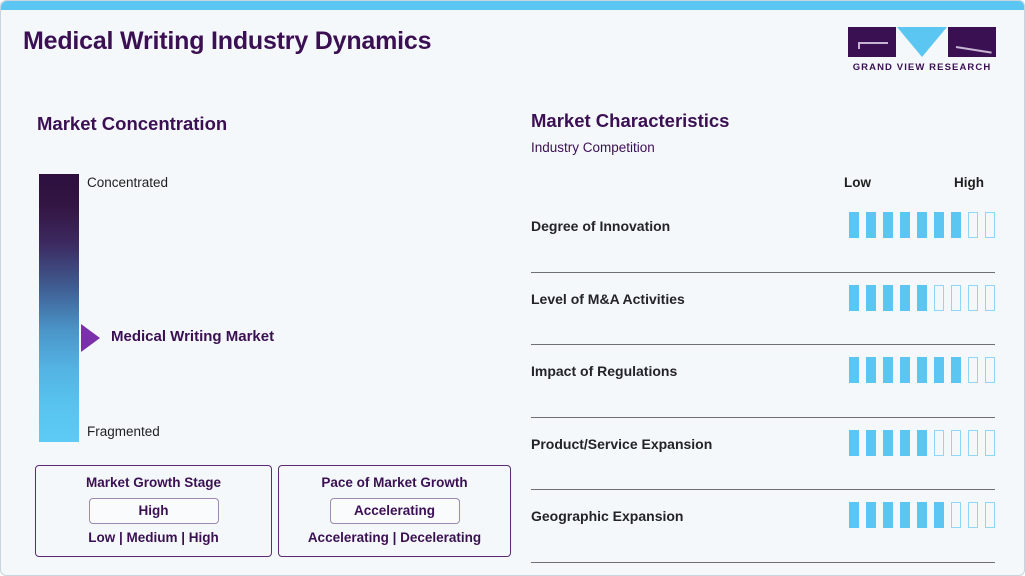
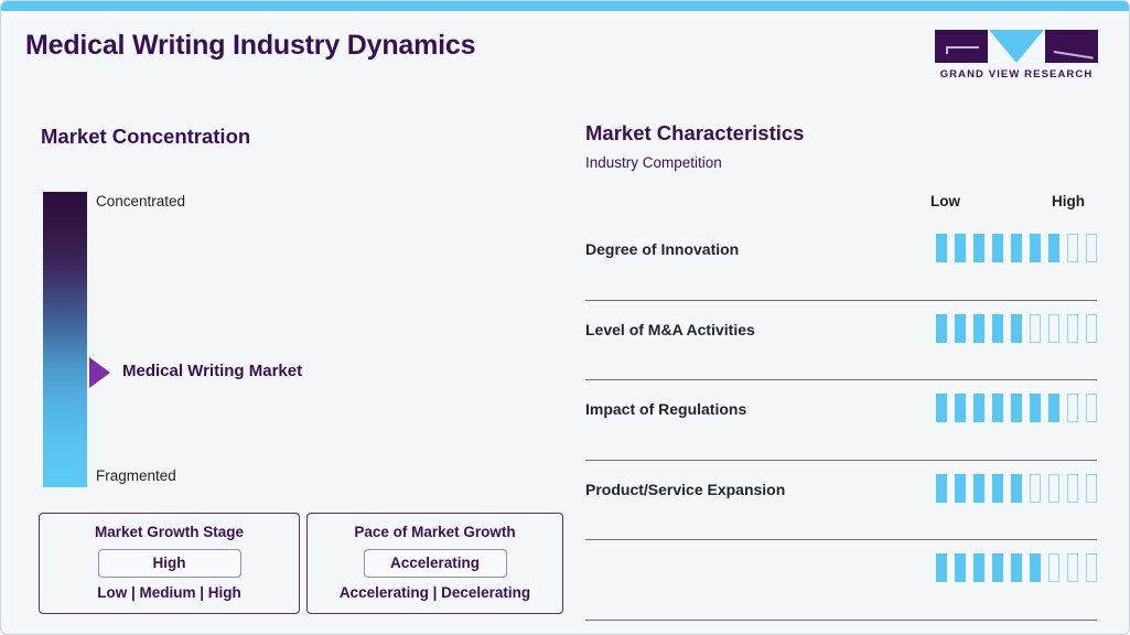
  Medical Writing Industry Dynamics
  GRAND VIEW RESEARCH
  Market Concentration
  Concentrated
  Fragmented
  Medical Writing Market
  Market Growth Stage
  High
  Low | Medium | High
  Pace of Market Growth
  Accelerating
  Accelerating | Decelerating
  Market Characteristics
  Industry Competition
  Low
  High
  Degree of Innovation
  Level of M&A Activities
  Impact of Regulations
  Product/Service Expansion
- Geographic Expansion
